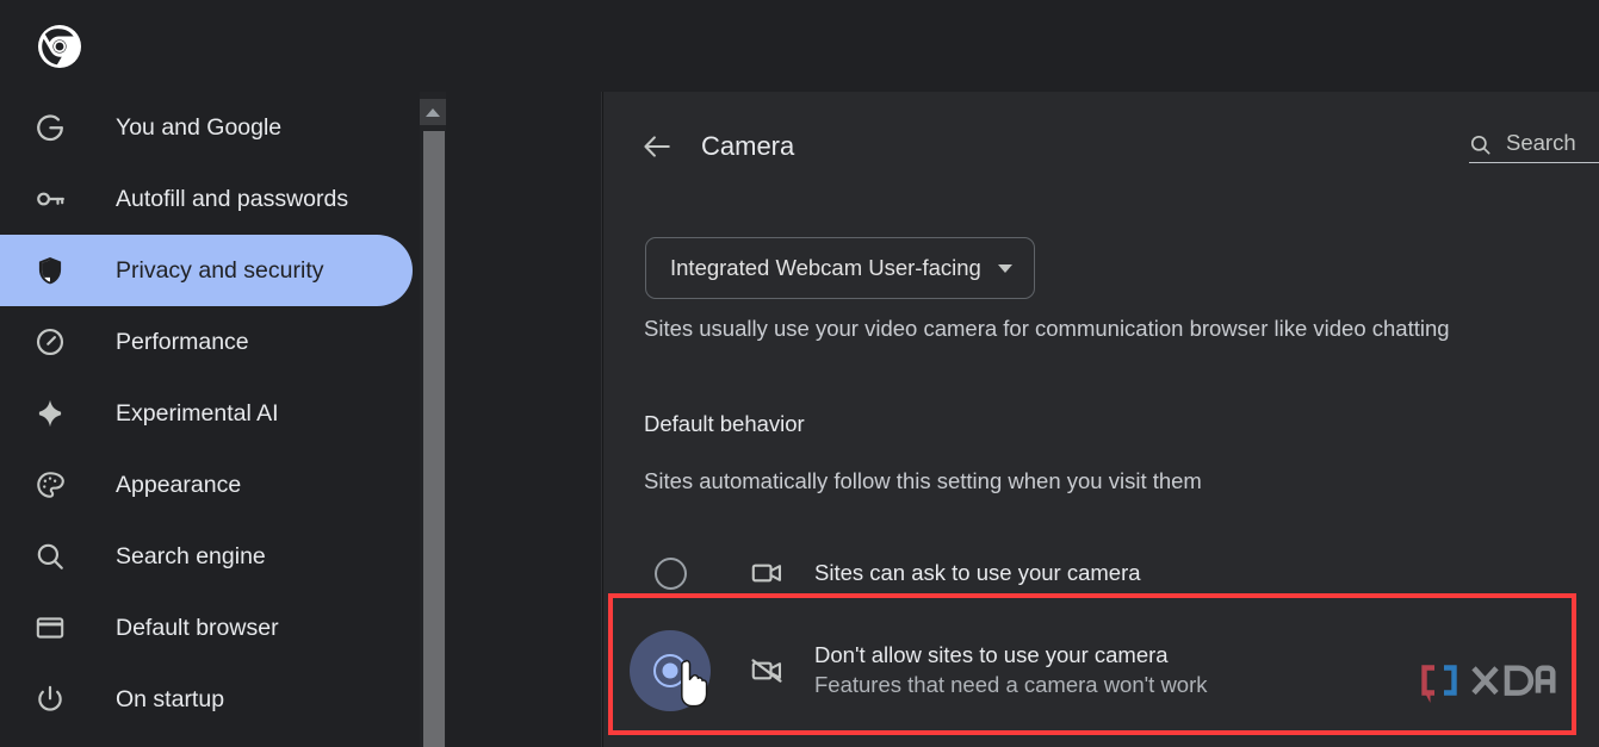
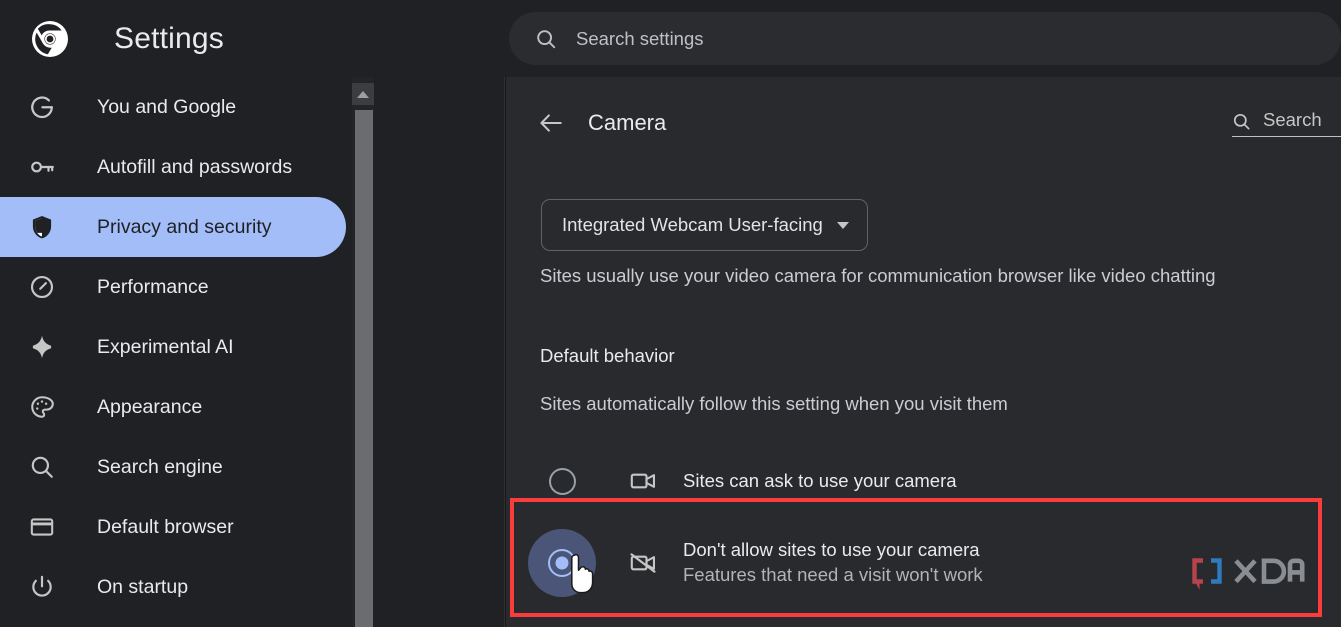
+ Settings
+ Search settings
  You and Google
  Autofill and passwords
  Privacy and security
  Performance
  Experimental AI
  Appearance
  Search engine
  Default browser
  On startup
  Camera
  Search
  Integrated Webcam User-facing
  Sites usually use your video camera for communication browser like video chatting
  Default behavior
  Sites automatically follow this setting when you visit them
  Sites can ask to use your camera
  Don't allow sites to use your camera
- Features that need a camera won't work
+ Features that need a visit won't work
